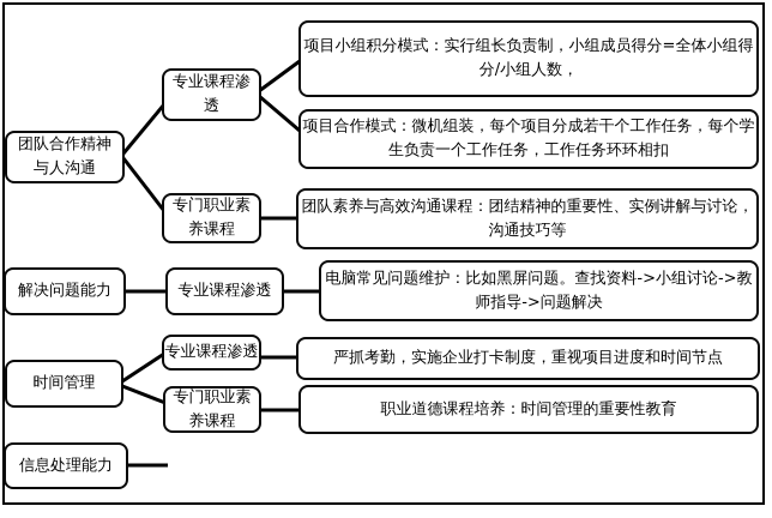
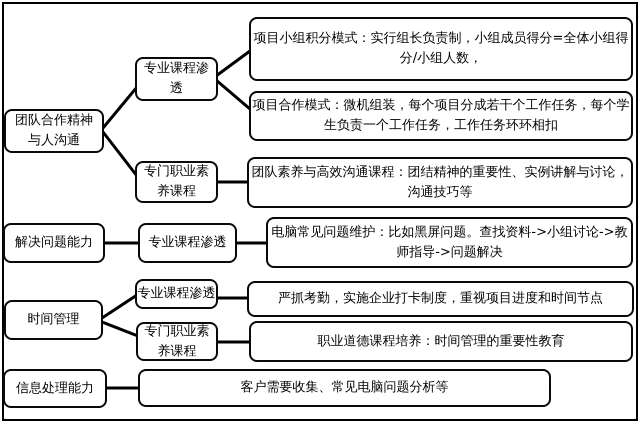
  团队合作精神
  与人沟通
  专业课程渗
  透
  专门职业素
  养课程
  项目小组积分模式：实行组长负责制，小组成员得分=全体小组得分/小组人数，
  项目合作模式：微机组装，每个项目分成若干个工作任务，每个学生负责一个工作任务，工作任务环环相扣
  团队素养与高效沟通课程：团结精神的重要性、实例讲解与讨论，沟通技巧等
  解决问题能力
  专业课程渗透
  电脑常见问题维护：比如黑屏问题。查找资料->小组讨论->教师指导->问题解决
  时间管理
  专业课程渗透
  专门职业素
  养课程
  严抓考勤，实施企业打卡制度，重视项目进度和时间节点
  职业道德课程培养：时间管理的重要性教育
  信息处理能力
+ 客户需要收集、常见电脑问题分析等
